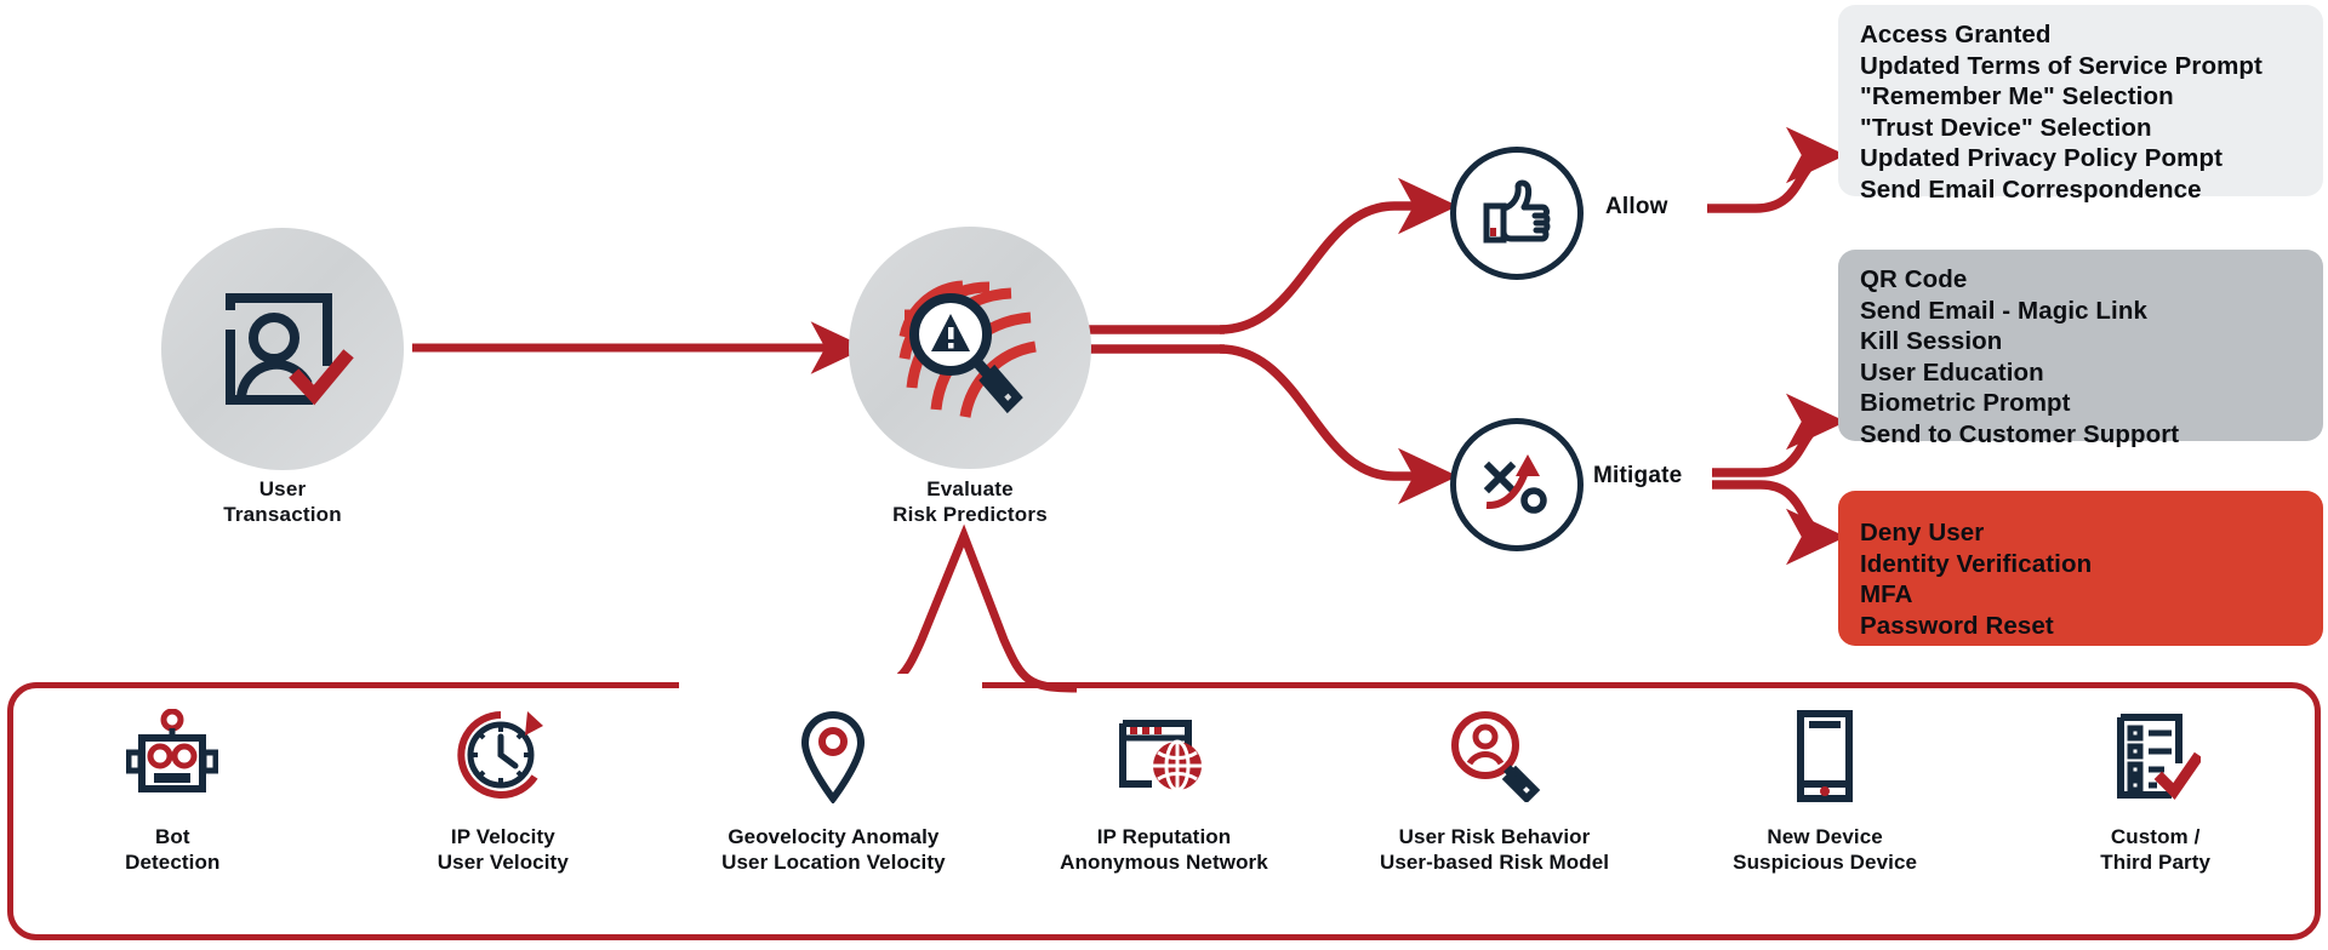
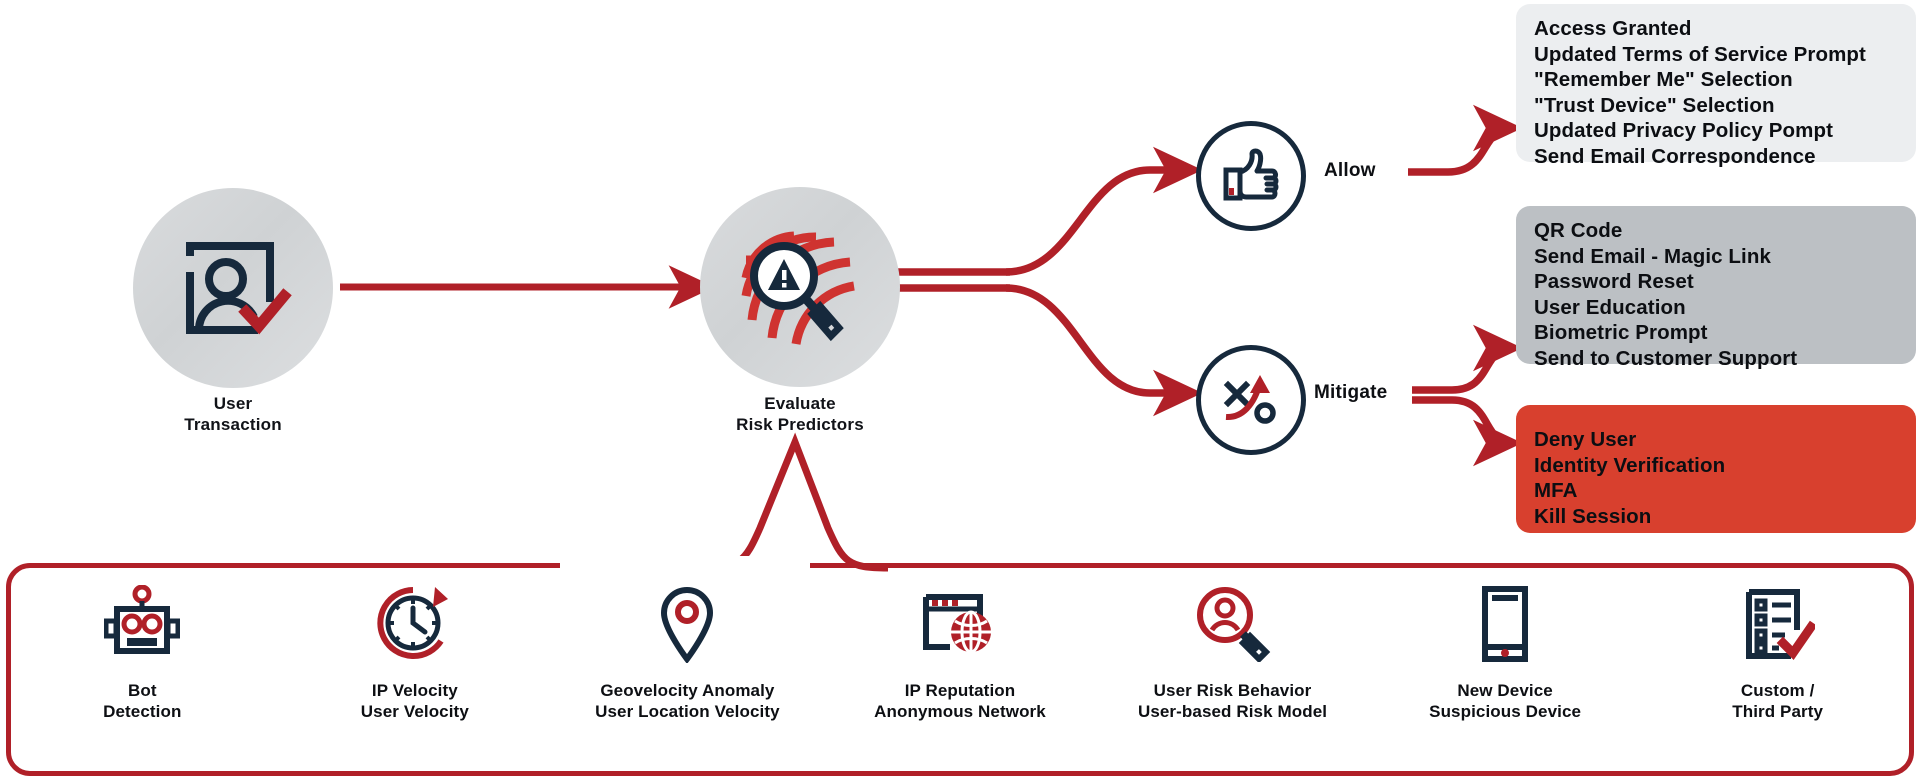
  User
  Transaction
  Evaluate
  Risk Predictors
  Allow
  Mitigate
  Access Granted
  Updated Terms of Service Prompt
  "Remember Me" Selection
  "Trust Device" Selection
  Updated Privacy Policy Pompt
  Send Email Correspondence
  QR Code
  Send Email - Magic Link
- Kill Session
+ Password Reset
  User Education
  Biometric Prompt
  Send to Customer Support
  Deny User
  Identity Verification
  MFA
- Password Reset
+ Kill Session
  Bot
  Detection
  IP Velocity
  User Velocity
  Geovelocity Anomaly
  User Location Velocity
  IP Reputation
  Anonymous Network
  User Risk Behavior
  User-based Risk Model
  New Device
  Suspicious Device
  Custom /
  Third Party
